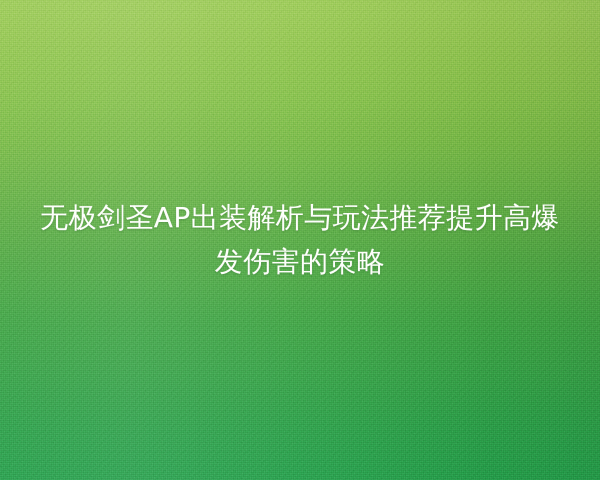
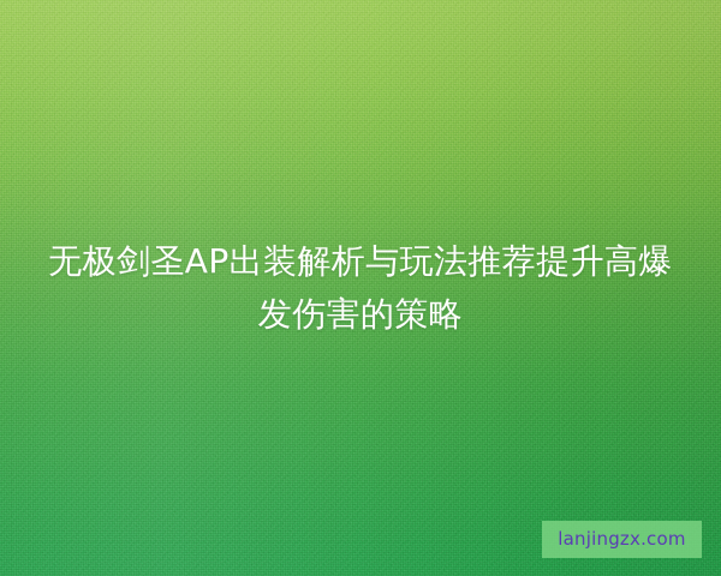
  无极剑圣AP出装解析与玩法推荐提升高爆发伤害的策略
+ lanjingzx.com
